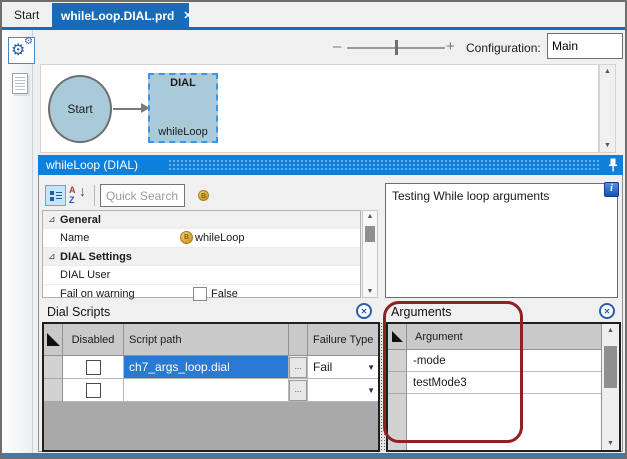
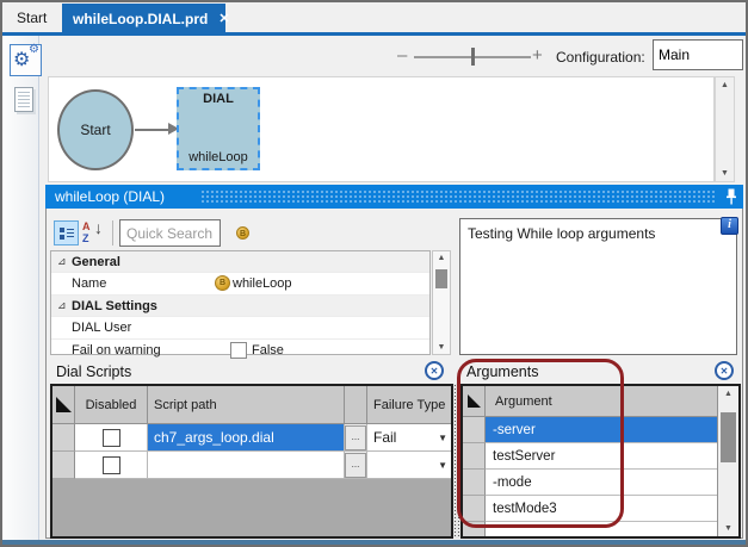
  Start
  whileLoop.DIAL.prd
  ✕
  ⚙
  ⚙
  –
  +
  Configuration:
  Main
  Start
  DIAL
  whileLoop
  whileLoop (DIAL)
  A
  Z
  ↓
  Quick Search
  ⊿
  General
  Name
  whileLoop
  ⊿
  DIAL Settings
  DIAL User
  Fail on warning
  False
  Testing While loop arguments
  i
  Dial Scripts
  ✕
  Disabled
  Script path
  Failure Type
  ch7_args_loop.dial
  ...
  Fail
  ▼
  ...
  ▼
  Arguments
  ✕
  Argument
+ -server
+ testServer
  -mode
  testMode3
